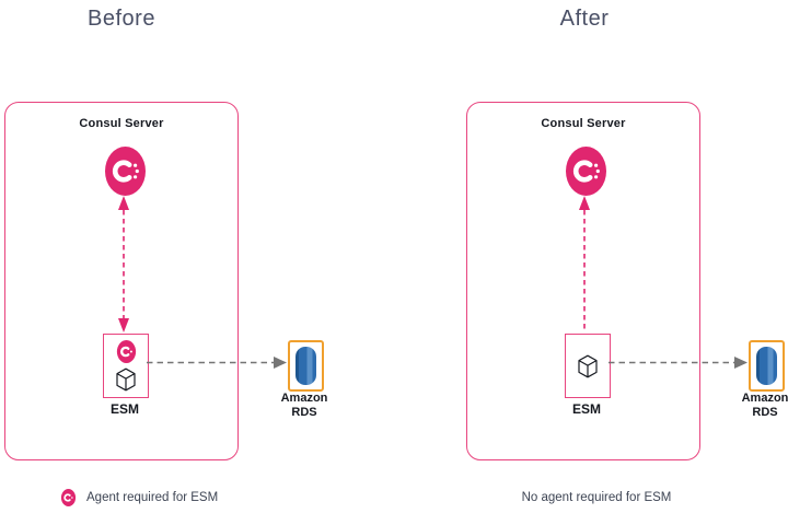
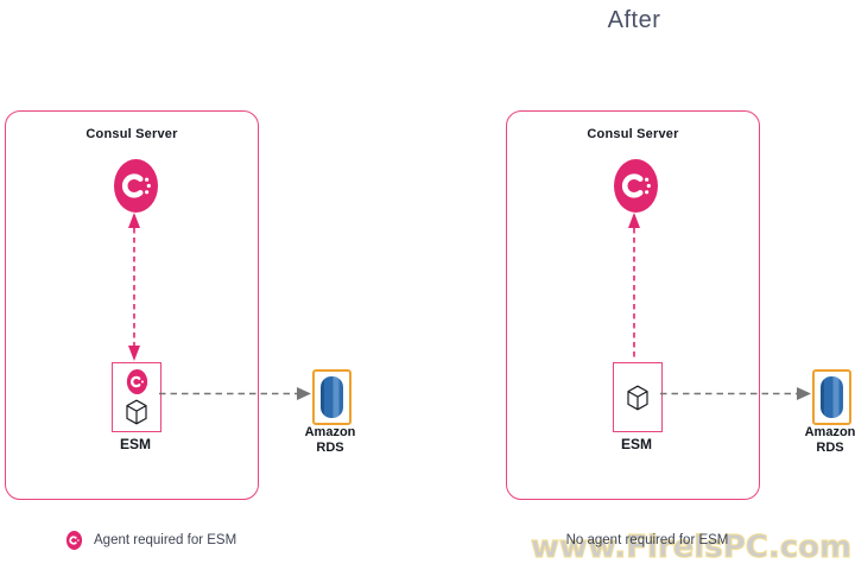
- Before
  After
  Consul Server
  ESM
  Consul Server
  ESM
  Amazon
  RDS
  Amazon
  RDS
  Agent required for ESM
+ www.FirelsPC.com
  No agent required for ESM
